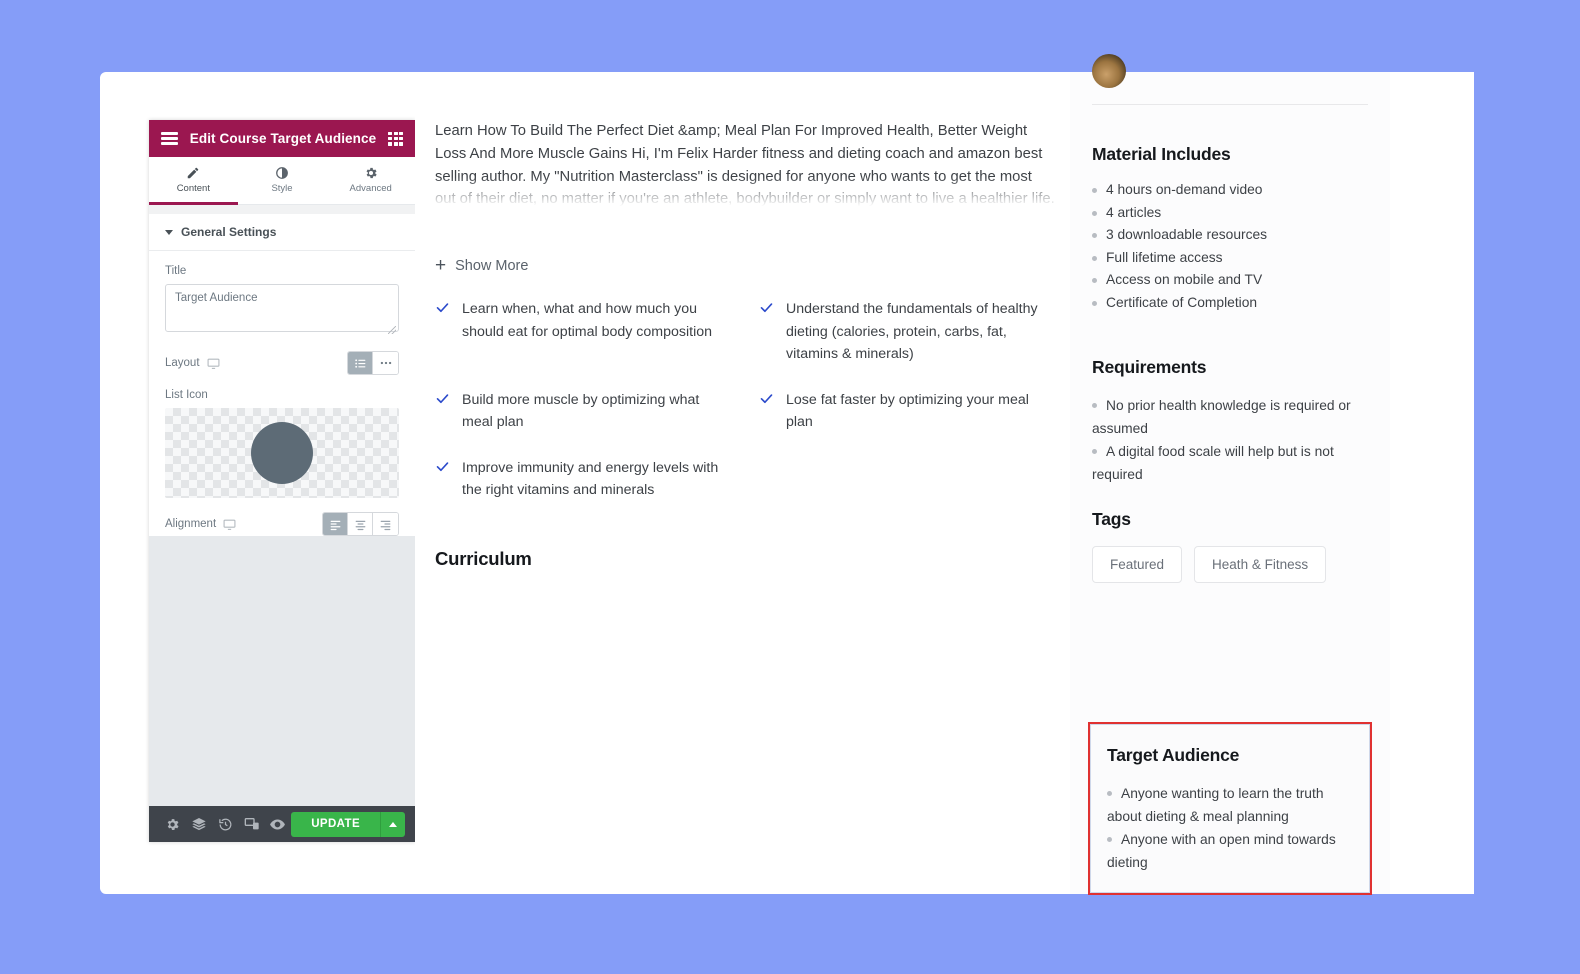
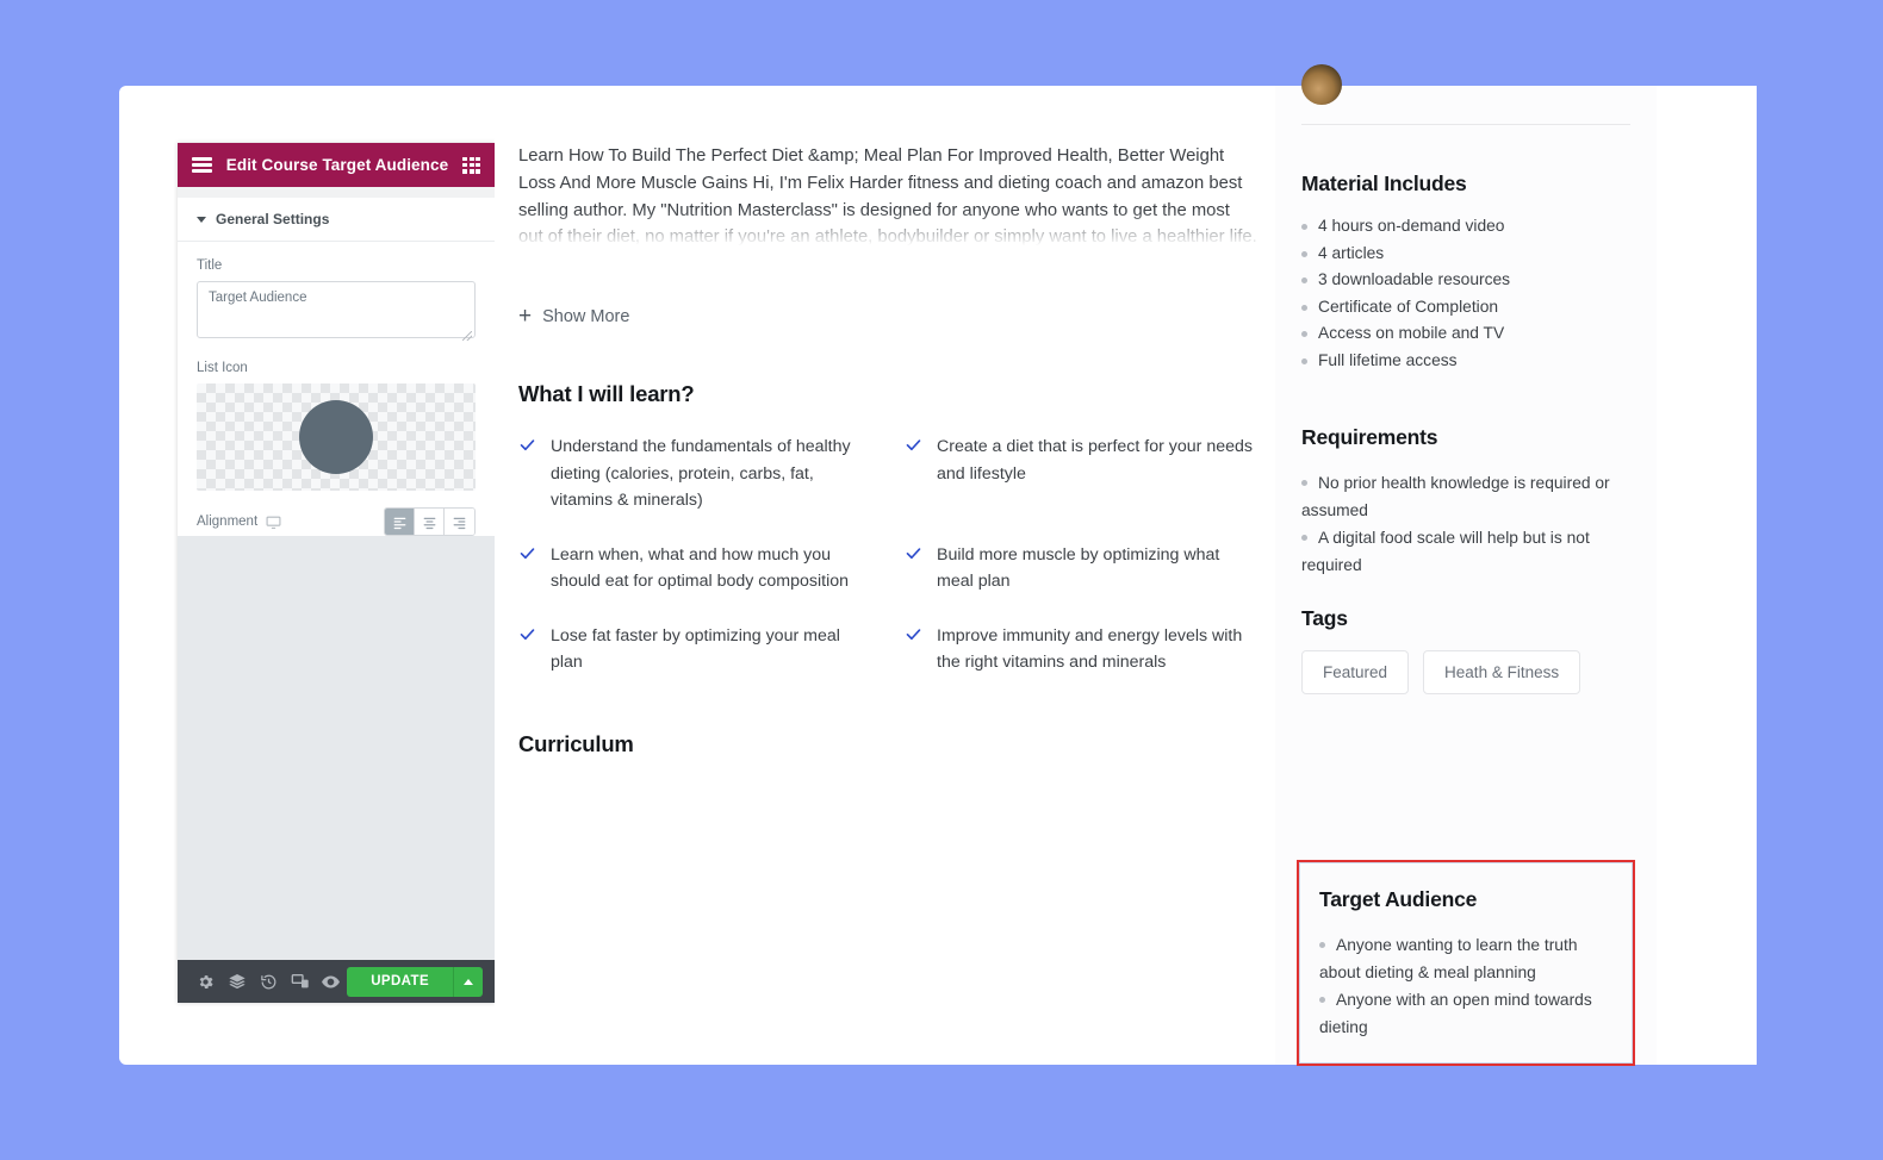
  Edit Course Target Audience
- Content
- Style
- Advanced
  General Settings
  Title
  Target Audience
- Layout
  List Icon
  Alignment
  UPDATE
  +
  Show More
+ What I will learn?
- Learn when, what and how much you should eat for optimal body composition
+ Understand the fundamentals of healthy dieting (calories, protein, carbs, fat, vitamins & minerals)
+ Create a diet that is perfect for your needs and lifestyle
- Understand the fundamentals of healthy dieting (calories, protein, carbs, fat, vitamins & minerals)
+ Learn when, what and how much you should eat for optimal body composition
  Build more muscle by optimizing what meal plan
  Lose fat faster by optimizing your meal plan
  Improve immunity and energy levels with the right vitamins and minerals
  Curriculum
  Material Includes
  4 hours on-demand video
  4 articles
  3 downloadable resources
- Full lifetime access
+ Certificate of Completion
  Access on mobile and TV
- Certificate of Completion
+ Full lifetime access
  Requirements
  No prior health knowledge is required or assumed
  A digital food scale will help but is not required
  Tags
  Featured
  Heath & Fitness
  Target Audience
  Anyone wanting to learn the truth about dieting & meal planning
  Anyone with an open mind towards dieting
